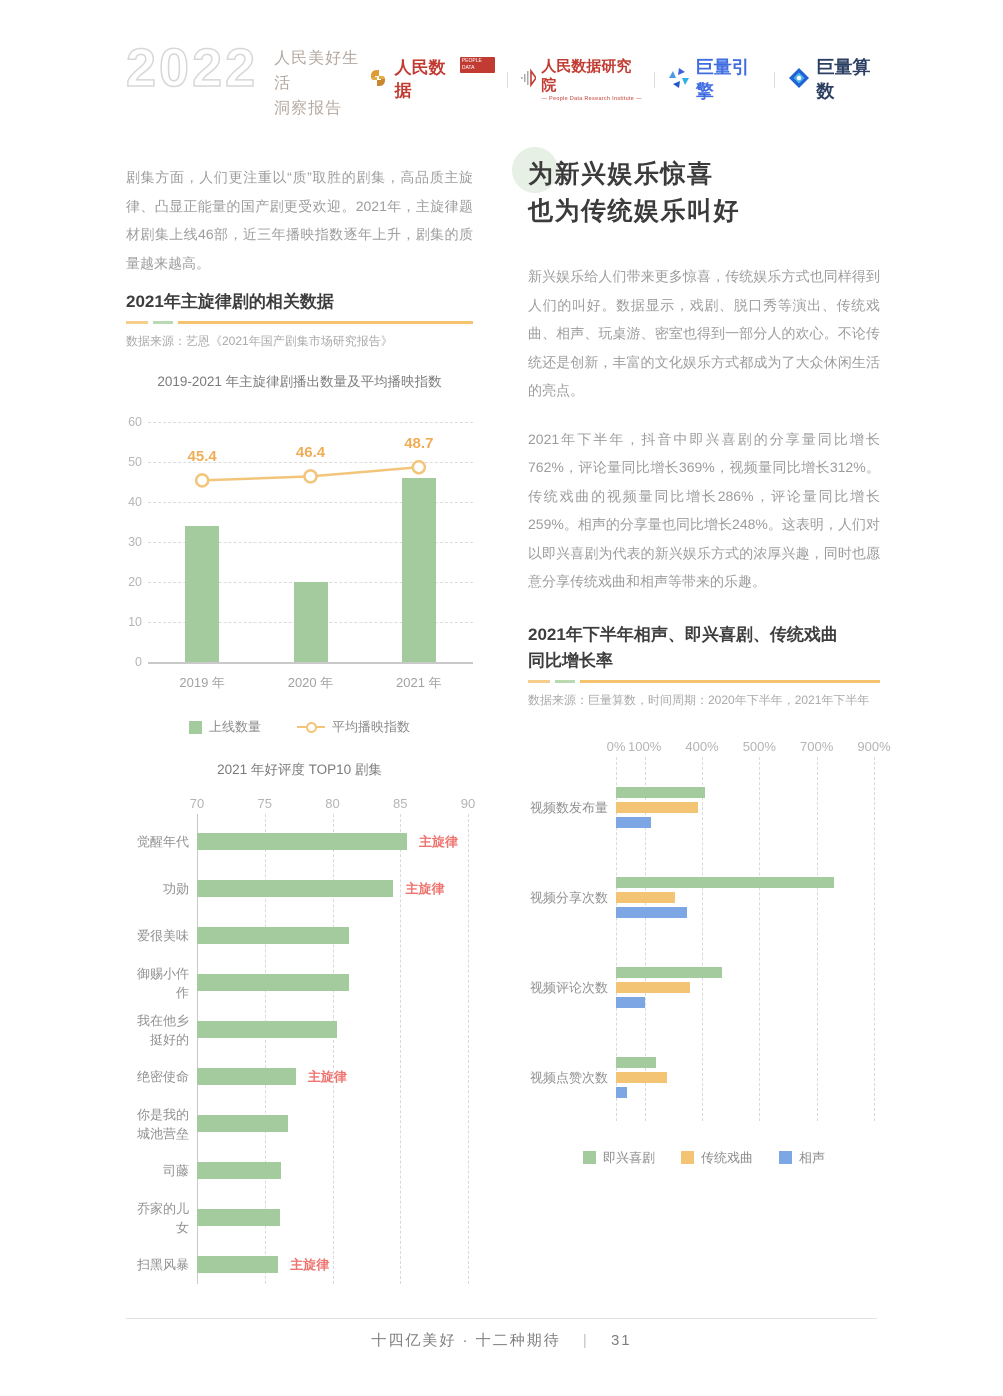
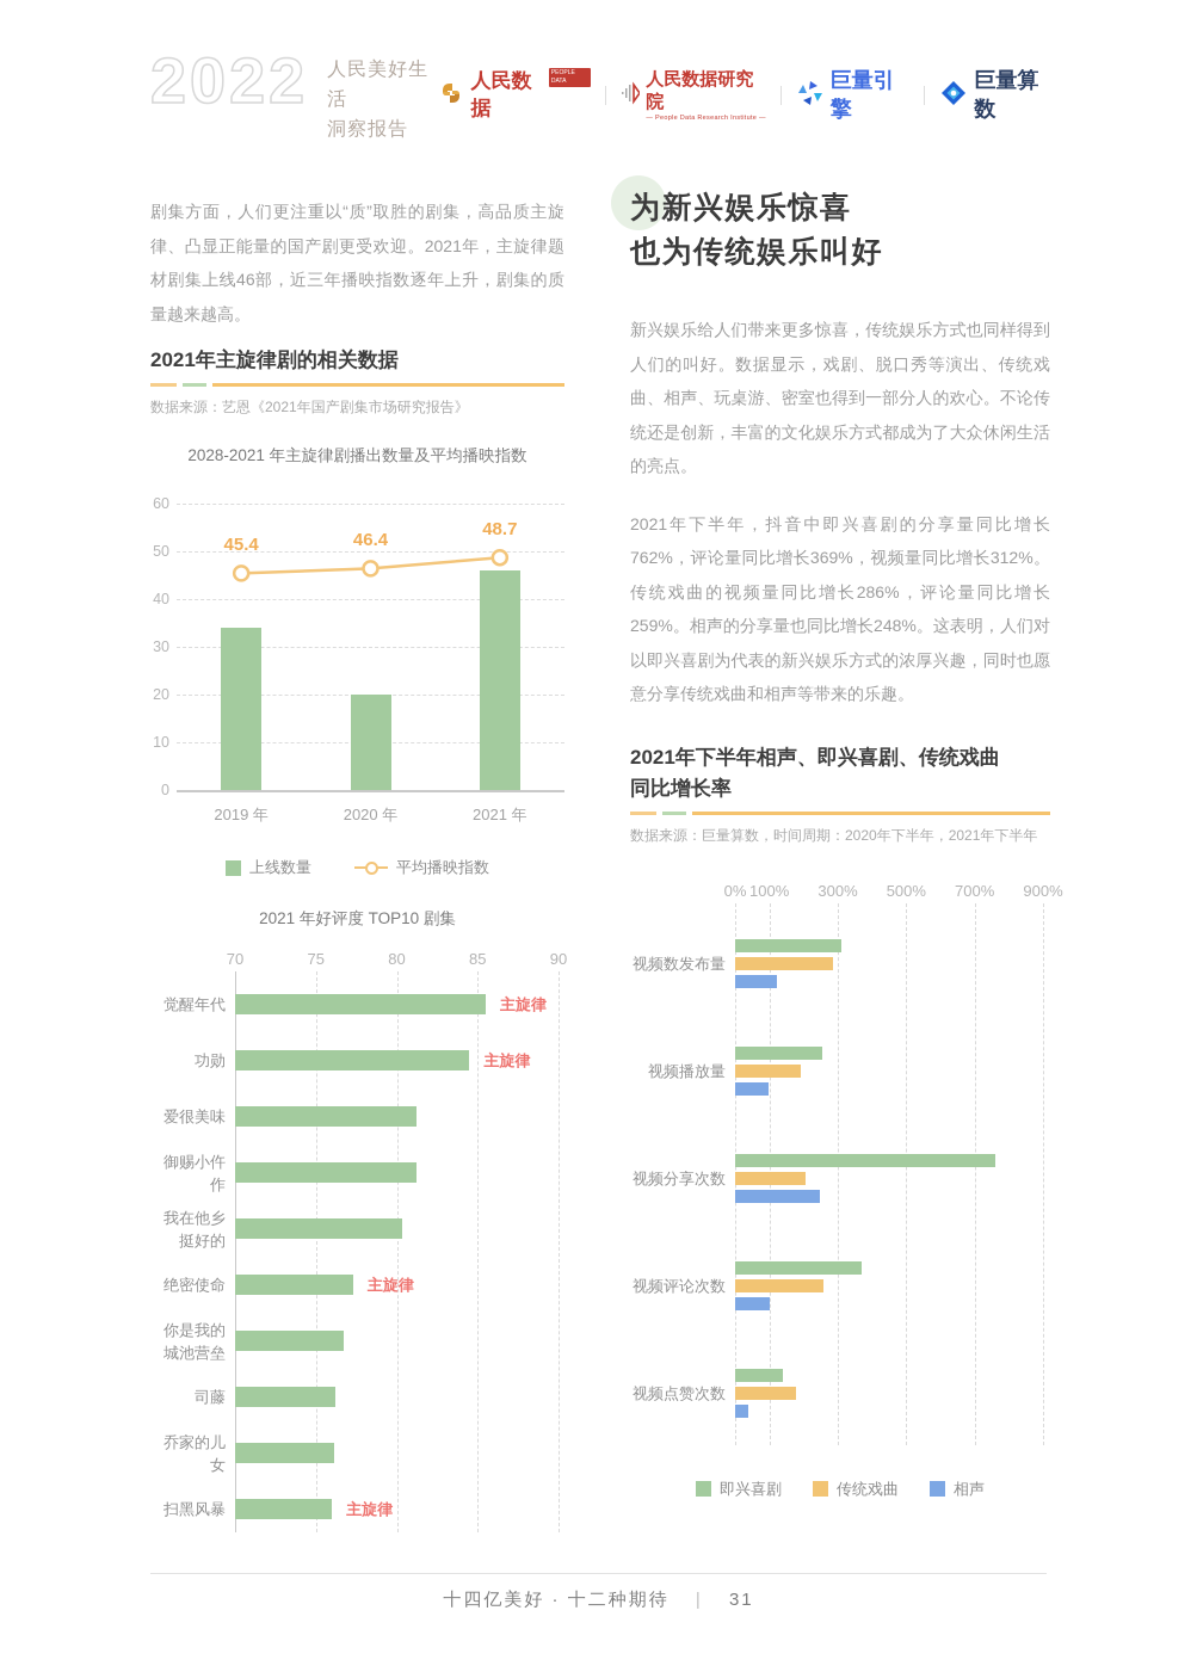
  2022
  人民美好生活
  洞察报告
  人民数据
  人民数据研究院
  巨量引擎
  巨量算数
  剧集方面，人们更注重以“质”取胜的剧集，高品质主旋律、凸显正能量的国产剧更受欢迎。2021年，主旋律题材剧集上线46部，近三年播映指数逐年上升，剧集的质量越来越高。
  2021年主旋律剧的相关数据
  数据来源：艺恩《2021年国产剧集市场研究报告》
- 2019-2021 年主旋律剧播出数量及平均播映指数
+ 2028-2021 年主旋律剧播出数量及平均播映指数
  0
  10
  20
  30
  40
  50
  60
  45.4
  46.4
  48.7
  2019 年
  2020 年
  2021 年
  上线数量
  平均播映指数
  2021 年好评度 TOP10 剧集
  70
  75
  80
  85
  90
  觉醒年代
  主旋律
  功勋
  主旋律
  爱很美味
  御赐小仵作
  我在他乡
  挺好的
  绝密使命
  主旋律
  你是我的
  城池营垒
  司藤
  乔家的儿女
  扫黑风暴
  主旋律
  为新兴娱乐惊喜
  也为传统娱乐叫好
  新兴娱乐给人们带来更多惊喜，传统娱乐方式也同样得到人们的叫好。数据显示，戏剧、脱口秀等演出、传统戏曲、相声、玩桌游、密室也得到一部分人的欢心。不论传统还是创新，丰富的文化娱乐方式都成为了大众休闲生活的亮点。
  2021年下半年，抖音中即兴喜剧的分享量同比增长762%，评论量同比增长369%，视频量同比增长312%。传统戏曲的视频量同比增长286%，评论量同比增长259%。相声的分享量也同比增长248%。这表明，人们对以即兴喜剧为代表的新兴娱乐方式的浓厚兴趣，同时也愿意分享传统戏曲和相声等带来的乐趣。
  2021年下半年相声、即兴喜剧、传统戏曲
  同比增长率
  数据来源：巨量算数，时间周期：2020年下半年，2021年下半年
  0%
  100%
- 400%
+ 300%
  500%
  700%
  900%
  视频数发布量
+ 视频播放量
  视频分享次数
  视频评论次数
  视频点赞次数
  即兴喜剧
  传统戏曲
  相声
  十四亿美好 · 十二种期待 | 31
